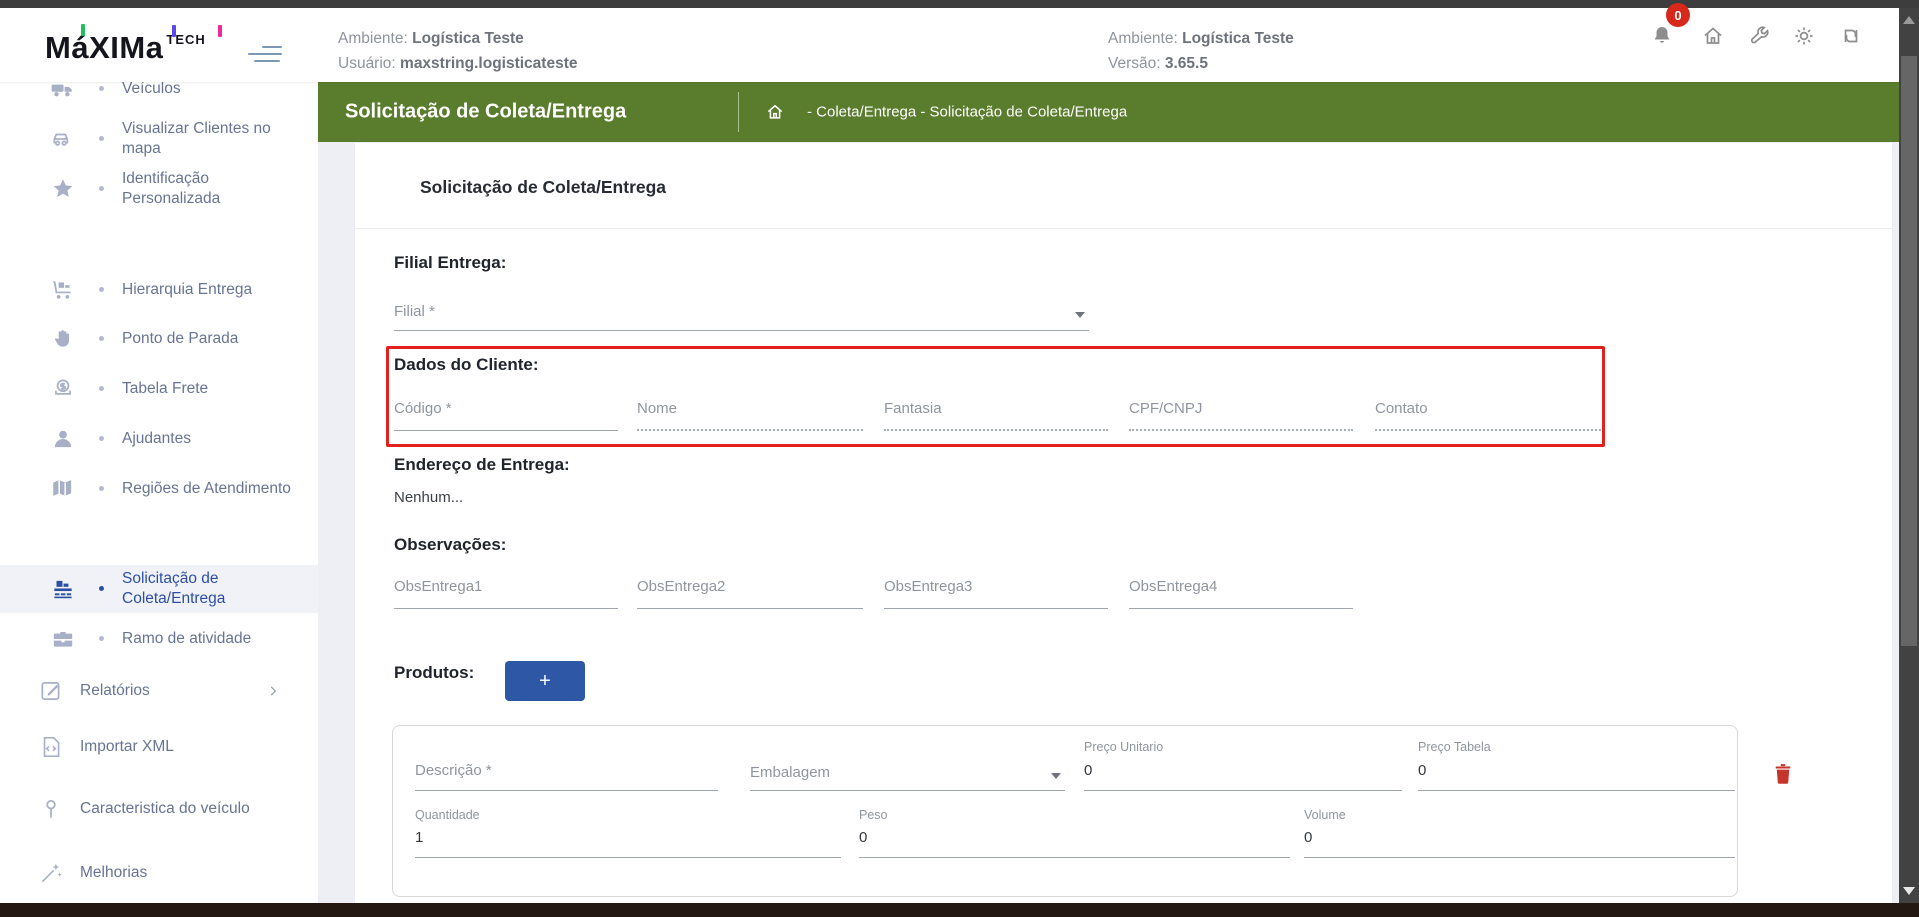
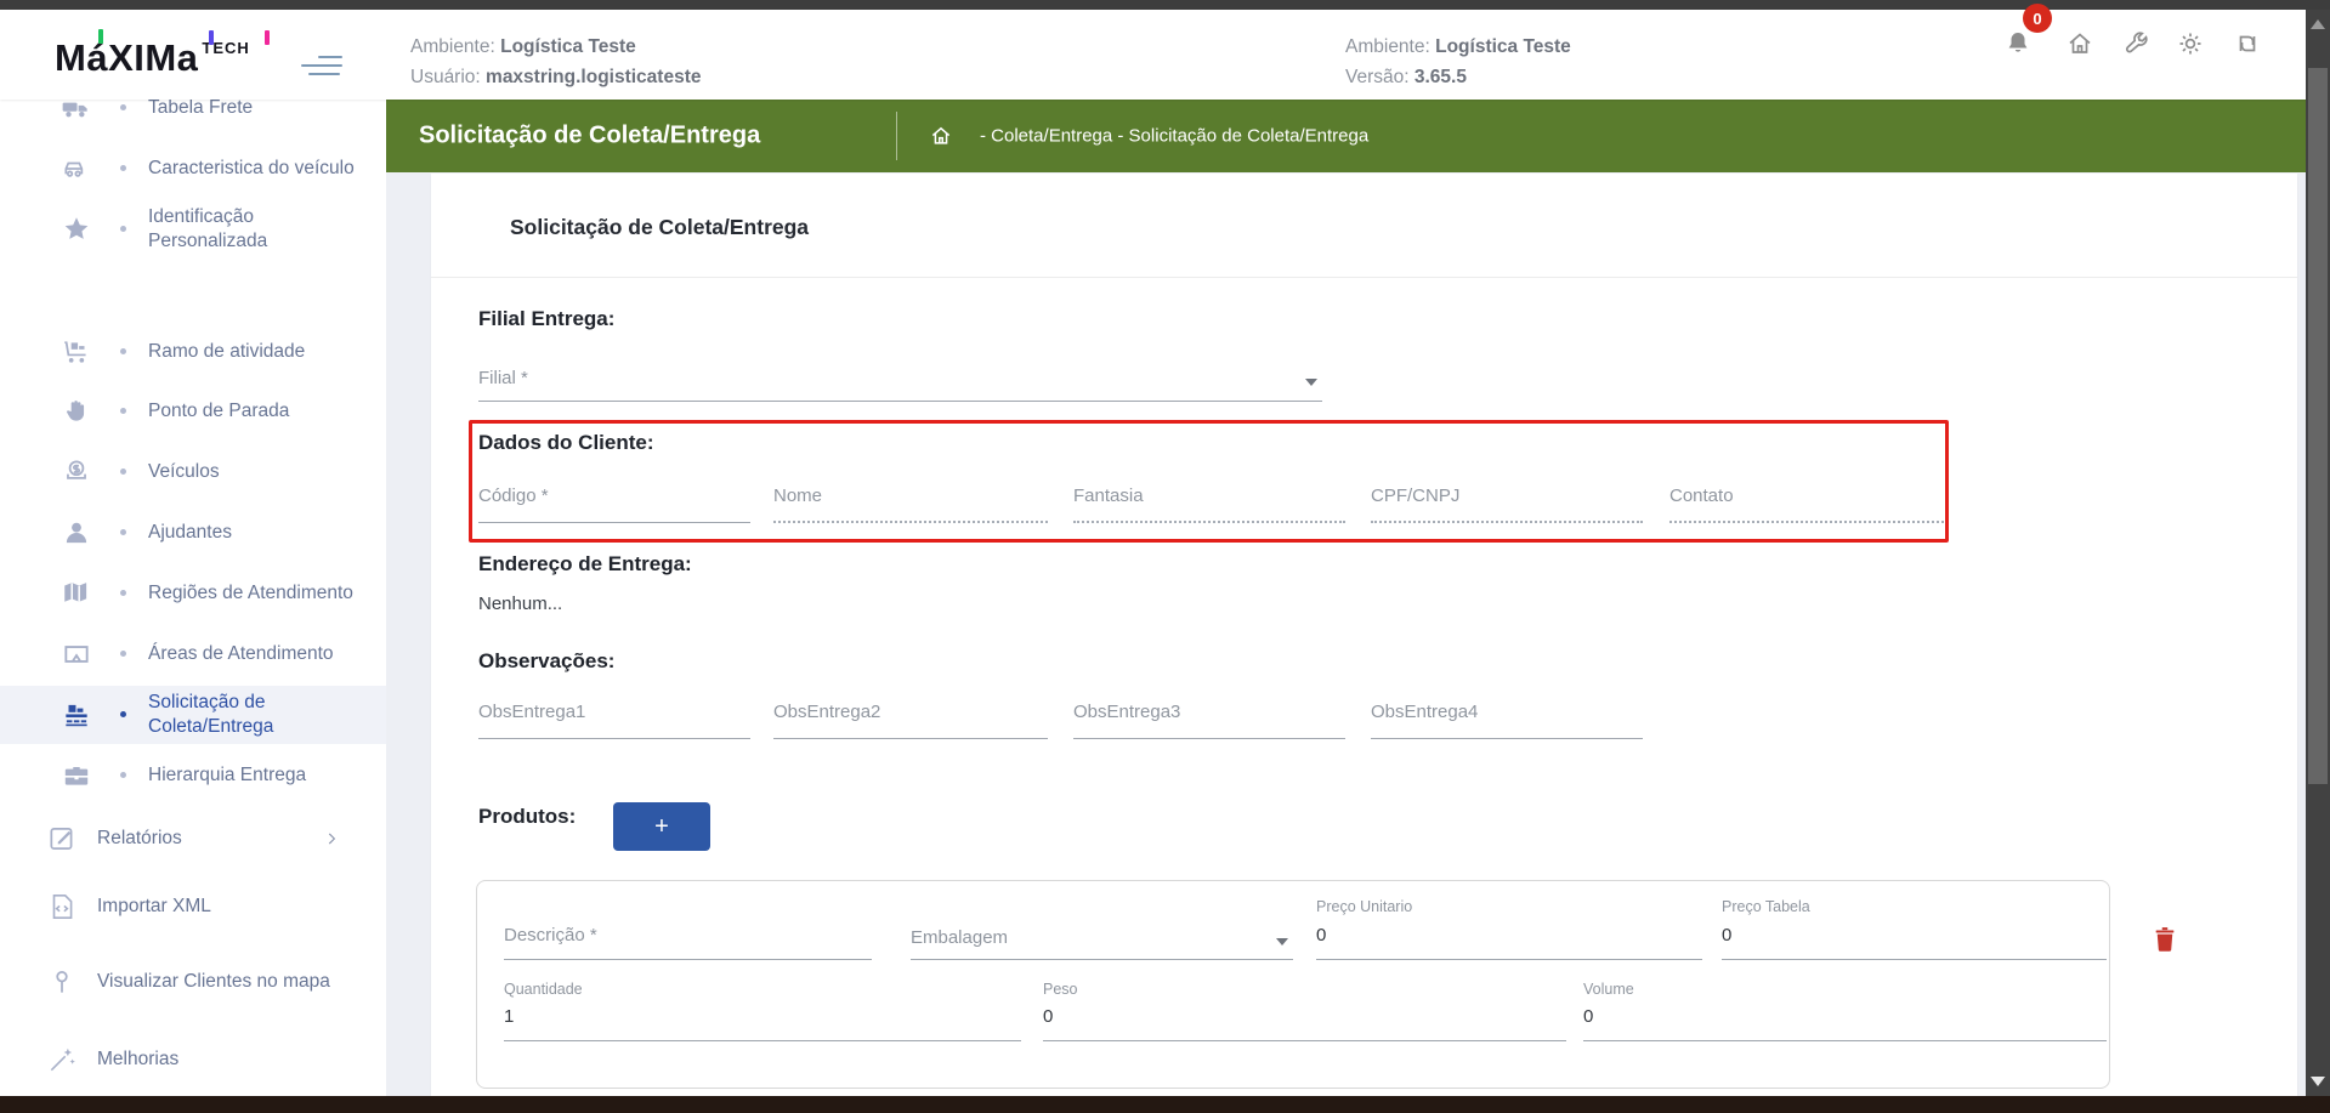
  MáXIMa TECH
  Ambiente: Logística Teste
  Usuário: maxstring.logisticateste
  Ambiente: Logística Teste
  Versão: 3.65.5
  0
- Veículos
+ Tabela Frete
- Visualizar Clientes no mapa
+ Caracteristica do veículo
  Identificação Personalizada
- Hierarquia Entrega
+ Ramo de atividade
  Ponto de Parada
- Tabela Frete
+ Veículos
  Ajudantes
  Regiões de Atendimento
+ Áreas de Atendimento
  Solicitação de Coleta/Entrega
- Ramo de atividade
+ Hierarquia Entrega
  Relatórios
  Importar XML
- Caracteristica do veículo
+ Visualizar Clientes no mapa
  Melhorias
  Solicitação de Coleta/Entrega
  - Coleta/Entrega - Solicitação de Coleta/Entrega
  Solicitação de Coleta/Entrega
  Filial Entrega:
  Filial *
  Dados do Cliente:
  Código *
  Nome
  Fantasia
  CPF/CNPJ
  Contato
  Endereço de Entrega:
  Nenhum...
  Observações:
  ObsEntrega1
  ObsEntrega2
  ObsEntrega3
  ObsEntrega4
  Produtos:
  +
  Descrição *
  Embalagem
  Preço Unitario
  0
  Preço Tabela
  0
  Quantidade
  1
  Peso
  0
  Volume
  0
